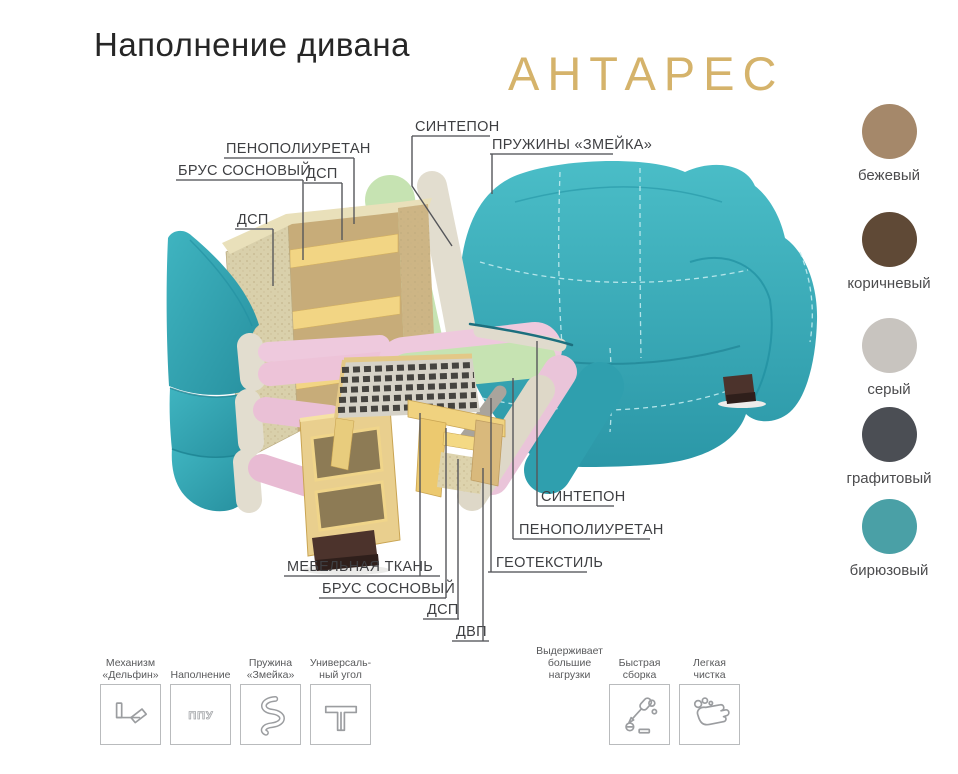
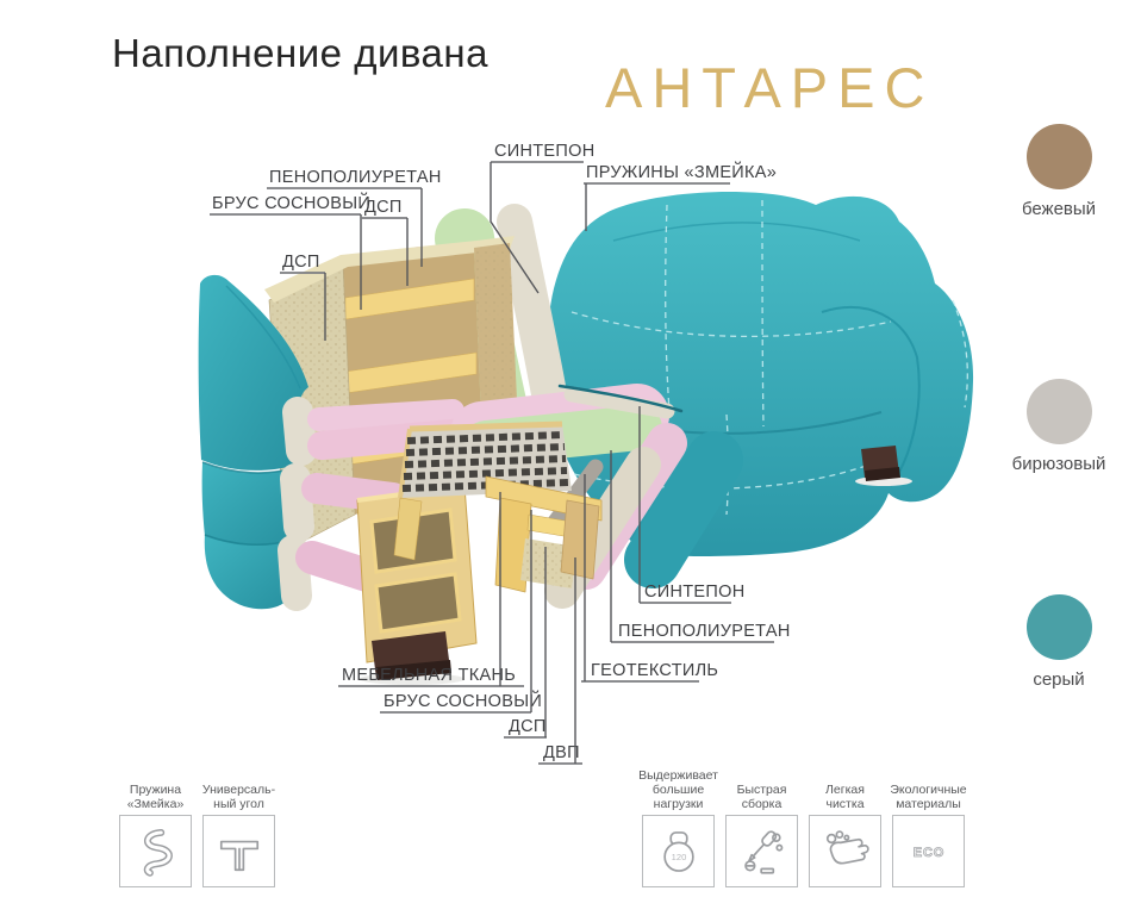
  Наполнение дивана
  АНТАРЕС
  СИНТЕПОН
  ПРУЖИНЫ «ЗМЕЙКА»
  ПЕНОПОЛИУРЕТАН
  БРУС СОСНОВЫЙ
  ДСП
  ДСП
  СИНТЕПОН
  ПЕНОПОЛИУРЕТАН
  ГЕОТЕКСТИЛЬ
  МЕБЕЛЬНАЯ ТКАНЬ
  БРУС СОСНОВЫЙ
  ДСП
  ДВП
  бежевый
- коричневый
- серый
+ бирюзовый
- графитовый
- бирюзовый
+ серый
- Механизм
- «Дельфин»
- Наполнение
- ППУ
  Пружина
  «Змейка»
  Универсаль-
  ный угол
  Выдерживает
  большие
  нагрузки
+ 120
  Быстрая
  сборка
  Легкая чистка
+ Экологичные
+ материалы
+ ECO
